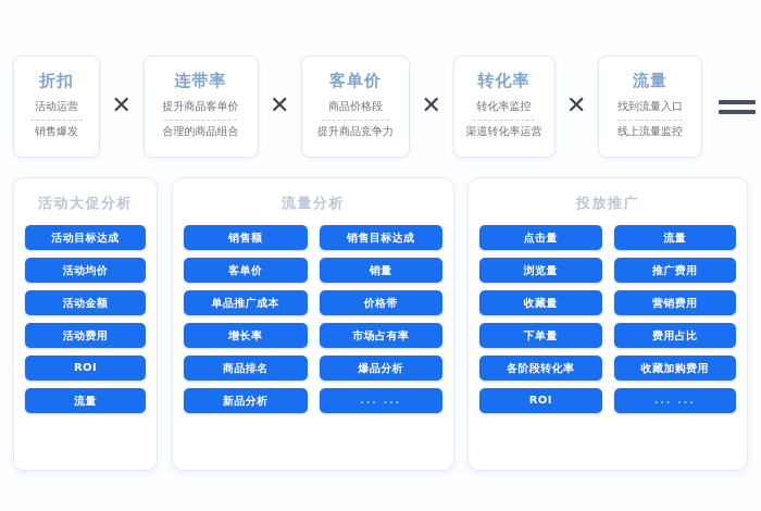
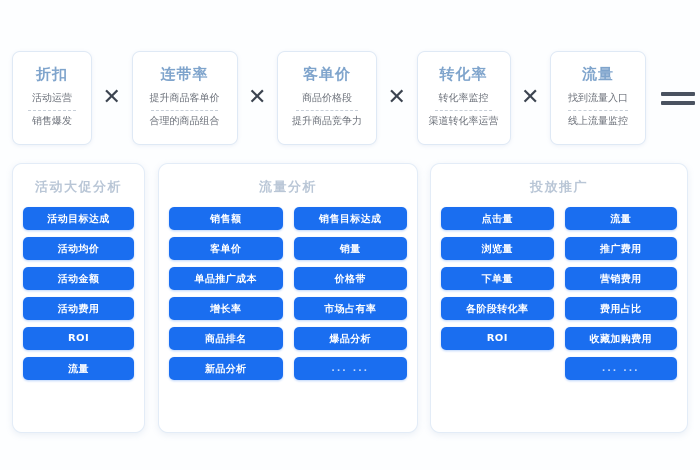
  折扣
  活动运营
  销售爆发
  ✕
  连带率
  提升商品客单价
  合理的商品组合
  ✕
  客单价
  商品价格段
  提升商品竞争力
  ✕
  转化率
  转化率监控
  渠道转化率运营
  ✕
  流量
  找到流量入口
  线上流量监控
  活动大促分析
  活动目标达成
  活动均价
  活动金额
  活动费用
  ROI
  流量
  流量分析
  销售额
  客单价
  单品推广成本
  增长率
  商品排名
  新品分析
  销售目标达成
  销量
  价格带
  市场占有率
  爆品分析
  ... ...
  投放推广
  点击量
  浏览量
- 收藏量
  下单量
  各阶段转化率
  ROI
  流量
  推广费用
  营销费用
  费用占比
  收藏加购费用
  ... ...
